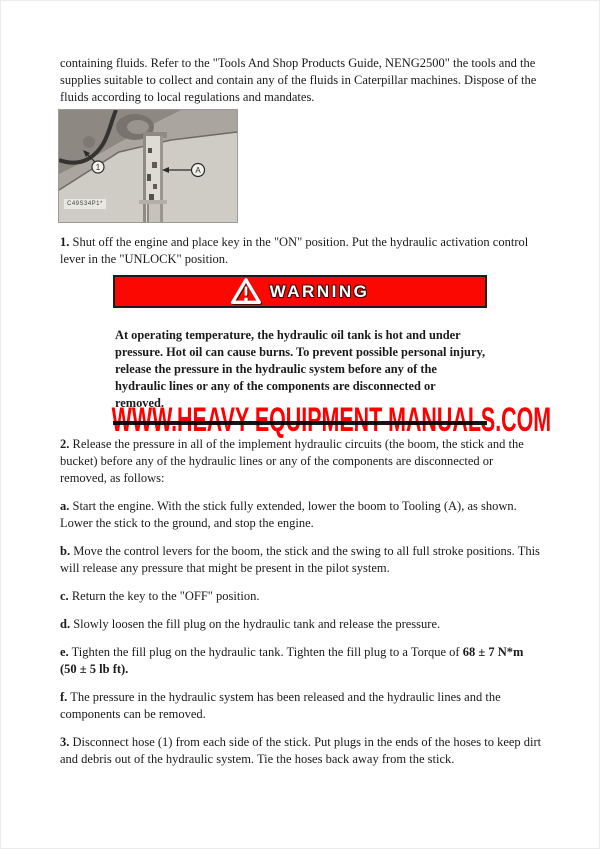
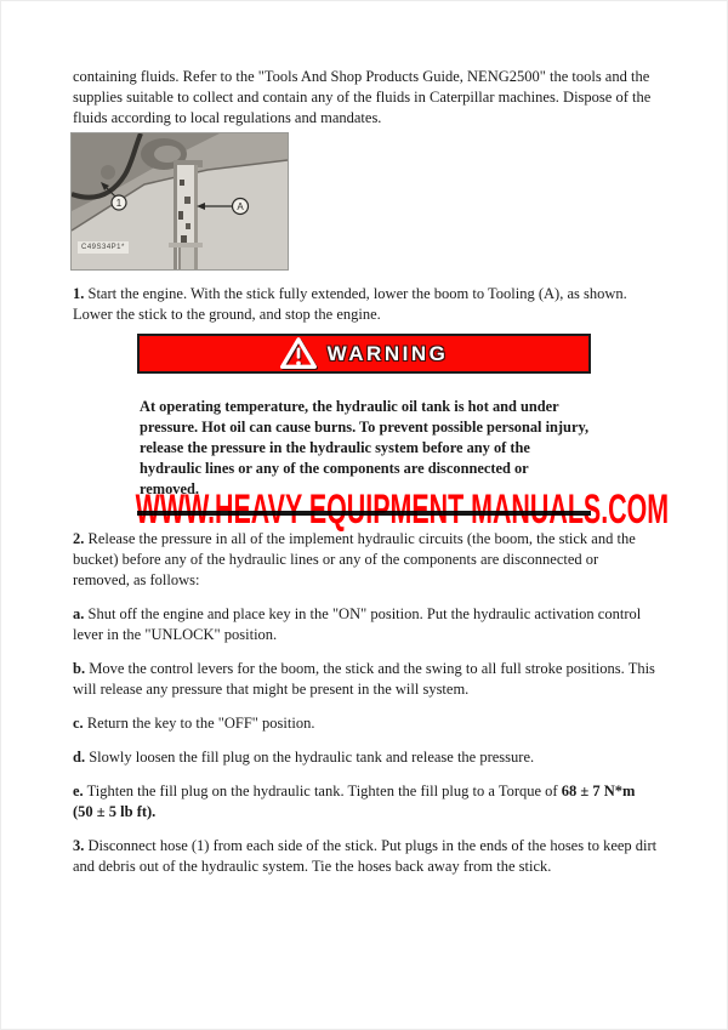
  WWW.HEAVY EQUIPMENT MANUALS.COM
  containing fluids. Refer to the "Tools And Shop Products Guide, NENG2500" the tools and the supplies suitable to collect and contain any of the fluids in Caterpillar machines. Dispose of the fluids according to local regulations and mandates.
  1
  A
- 1. Shut off the engine and place key in the "ON" position. Put the hydraulic activation control lever in the "UNLOCK" position.
+ 1. Start the engine. With the stick fully extended, lower the boom to Tooling (A), as shown. Lower the stick to the ground, and stop the engine.
  WARNING
  At operating temperature, the hydraulic oil tank is hot and under pressure. Hot oil can cause burns. To prevent possible personal injury, release the pressure in the hydraulic system before any of the hydraulic lines or any of the components are disconnected or removed.
  2. Release the pressure in all of the implement hydraulic circuits (the boom, the stick and the bucket) before any of the hydraulic lines or any of the components are disconnected or removed, as follows:
- a. Start the engine. With the stick fully extended, lower the boom to Tooling (A), as shown. Lower the stick to the ground, and stop the engine.
+ a. Shut off the engine and place key in the "ON" position. Put the hydraulic activation control lever in the "UNLOCK" position.
- b. Move the control levers for the boom, the stick and the swing to all full stroke positions. This will release any pressure that might be present in the pilot system.
+ b. Move the control levers for the boom, the stick and the swing to all full stroke positions. This will release any pressure that might be present in the will system.
  c. Return the key to the "OFF" position.
  d. Slowly loosen the fill plug on the hydraulic tank and release the pressure.
  e. Tighten the fill plug on the hydraulic tank. Tighten the fill plug to a Torque of 68 ± 7 N*m (50 ± 5 lb ft).
- f. The pressure in the hydraulic system has been released and the hydraulic lines and the components can be removed.
  3. Disconnect hose (1) from each side of the stick. Put plugs in the ends of the hoses to keep dirt and debris out of the hydraulic system. Tie the hoses back away from the stick.
